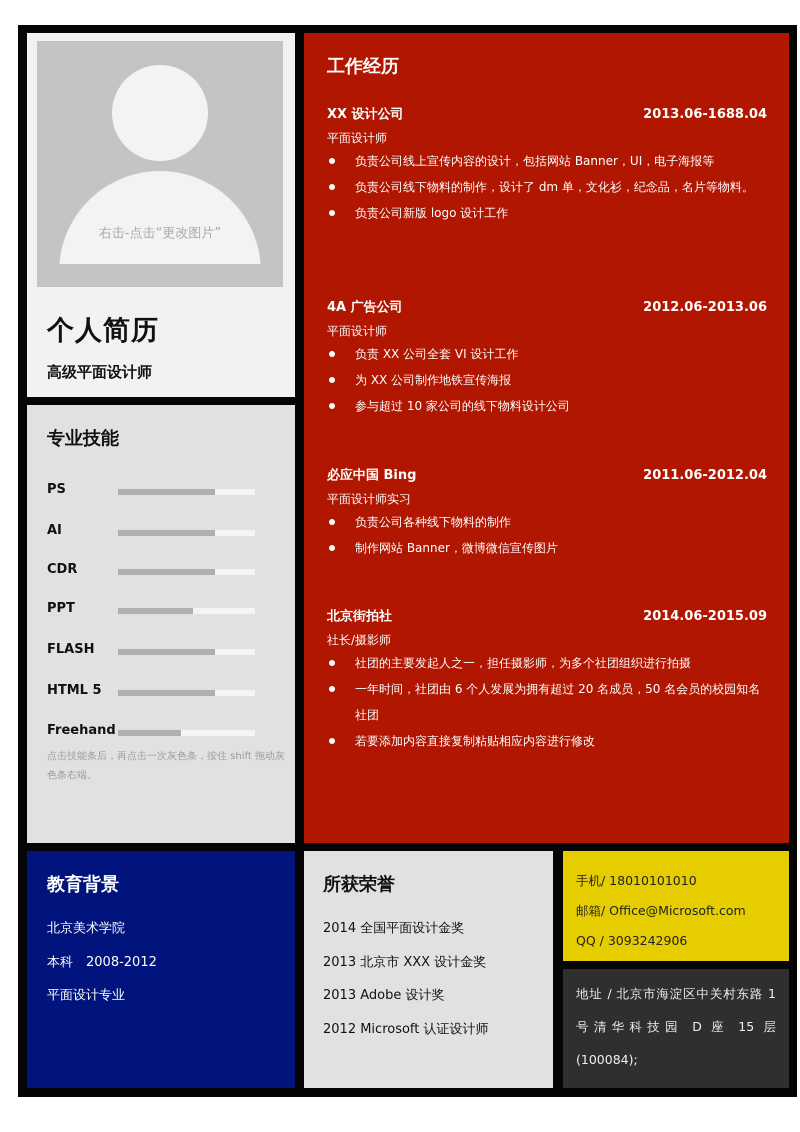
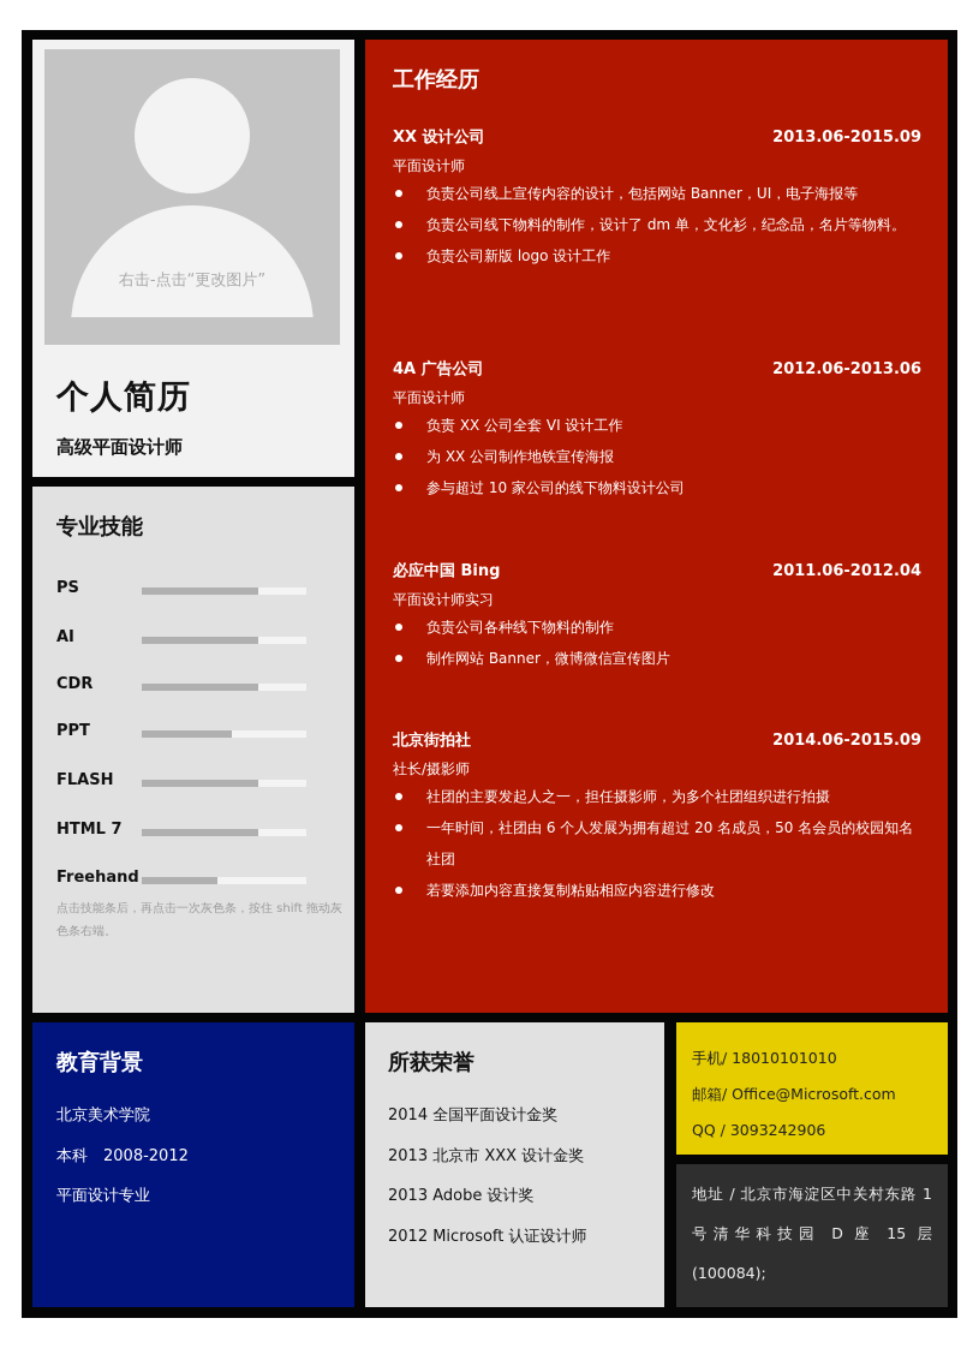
  右击-点击“更改图片”
  个人简历
  高级平面设计师
  专业技能
  PS
  AI
  CDR
  PPT
  FLASH
- HTML 5
+ HTML 7
  Freehand
  点击技能条后，再点击一次灰色条，按住 shift 拖动灰色条右端。
  工作经历
  XX 设计公司
- 2013.06-1688.04
+ 2013.06-2015.09
  平面设计师
  负责公司线上宣传内容的设计，包括网站 Banner，UI，电子海报等
  负责公司线下物料的制作，设计了 dm 单，文化衫，纪念品，名片等物料。
  负责公司新版 logo 设计工作
  4A 广告公司
  2012.06-2013.06
  平面设计师
  负责 XX 公司全套 VI 设计工作
  为 XX 公司制作地铁宣传海报
  参与超过 10 家公司的线下物料设计公司
  必应中国 Bing
  2011.06-2012.04
  平面设计师实习
  负责公司各种线下物料的制作
  制作网站 Banner，微博微信宣传图片
  北京街拍社
  2014.06-2015.09
  社长/摄影师
  社团的主要发起人之一，担任摄影师，为多个社团组织进行拍摄
  一年时间，社团由 6 个人发展为拥有超过 20 名成员，50 名会员的校园知名社团
  若要添加内容直接复制粘贴相应内容进行修改
  教育背景
  北京美术学院
  本科 2008-2012
  平面设计专业
  所获荣誉
  2014 全国平面设计金奖
  2013 北京市 XXX 设计金奖
  2013 Adobe 设计奖
  2012 Microsoft 认证设计师
  手机/ 18010101010
  邮箱/ Office@Microsoft.com
  QQ / 3093242906
  地址 / 北京市海淀区中关村东路 1 号清华科技园 D 座 15 层 (100084);
